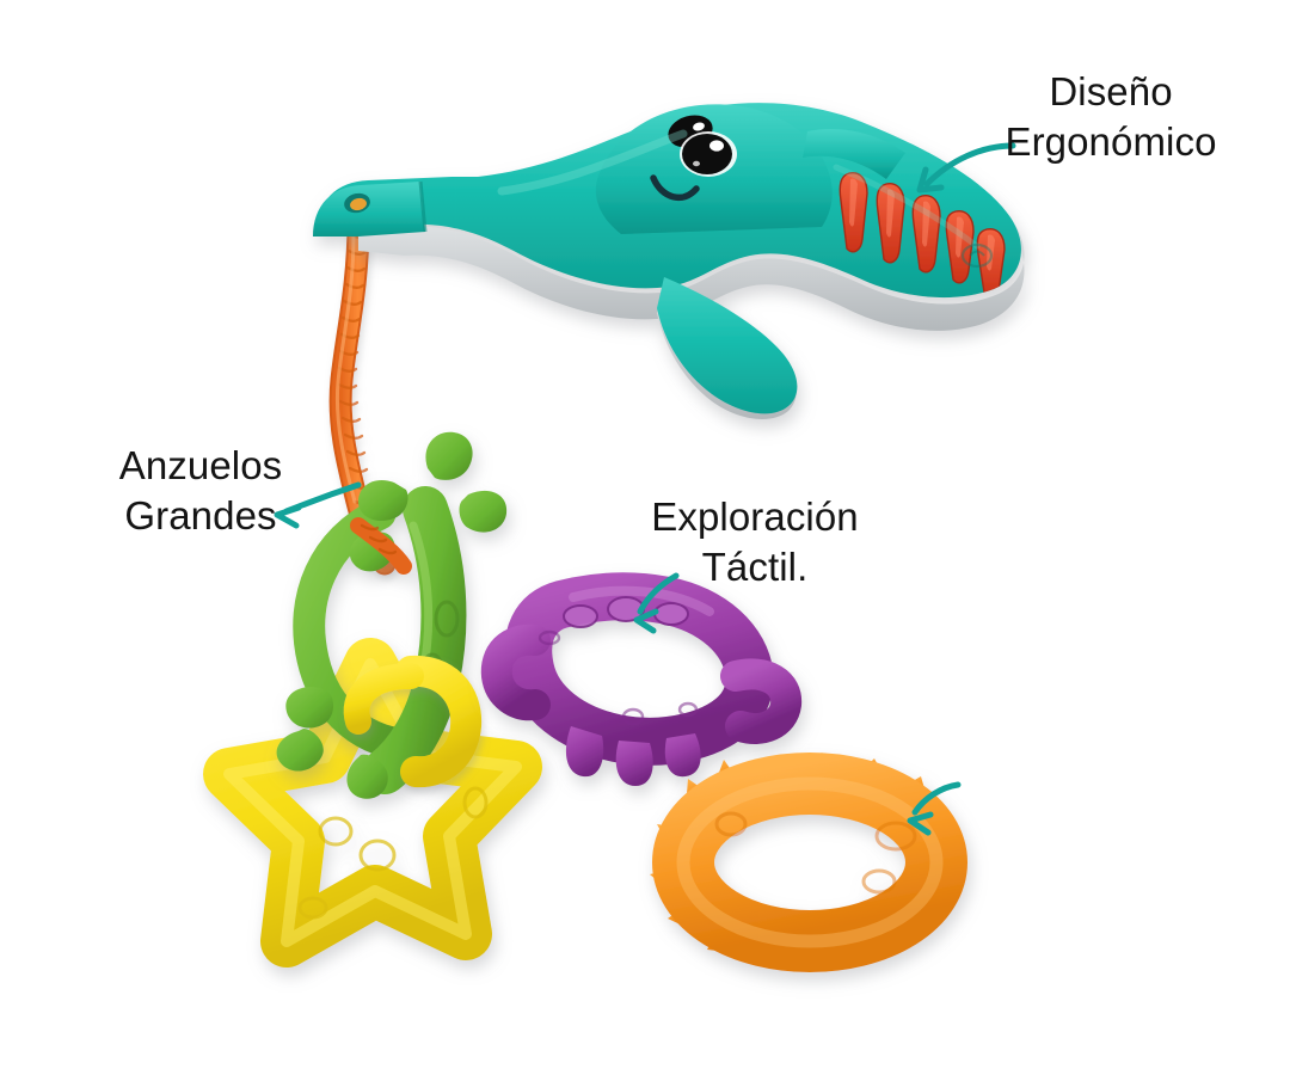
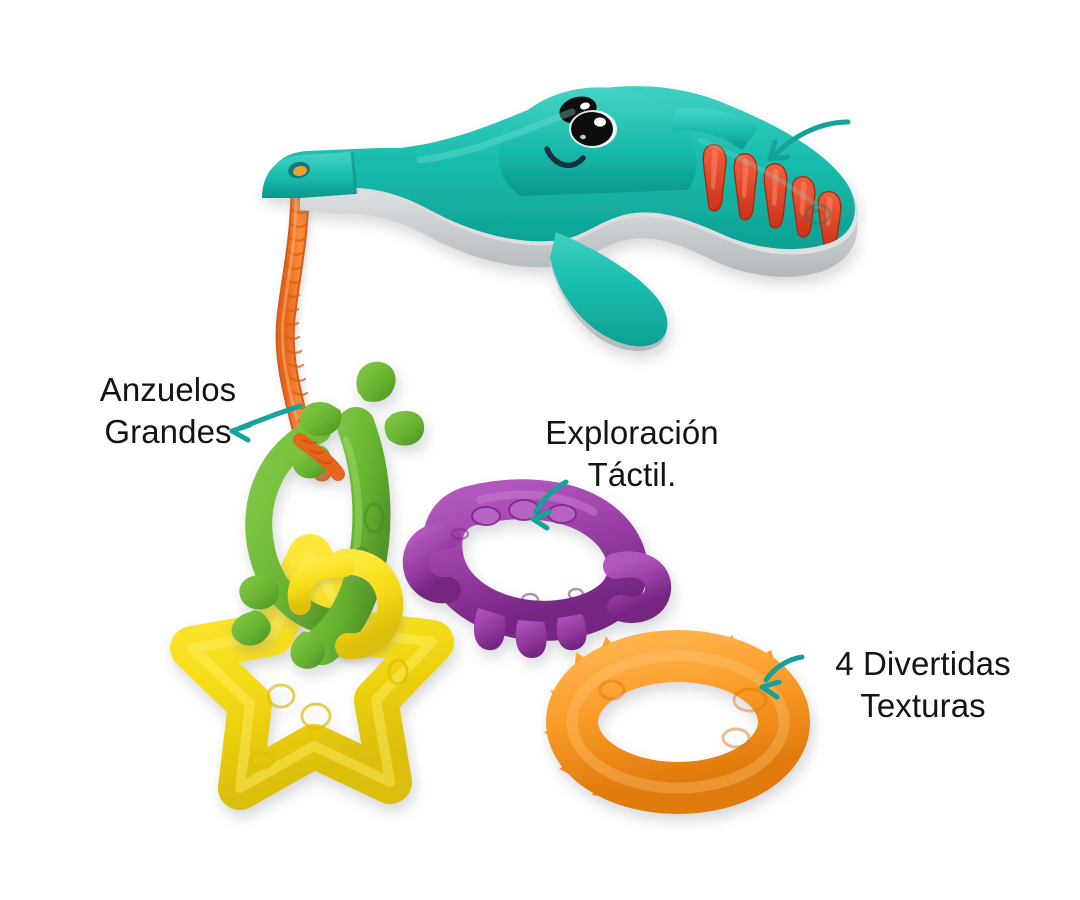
- Diseño
- Ergonómico
  Anzuelos
  Grandes
  Exploración
  Táctil.
+ 4 Divertidas
+ Texturas
